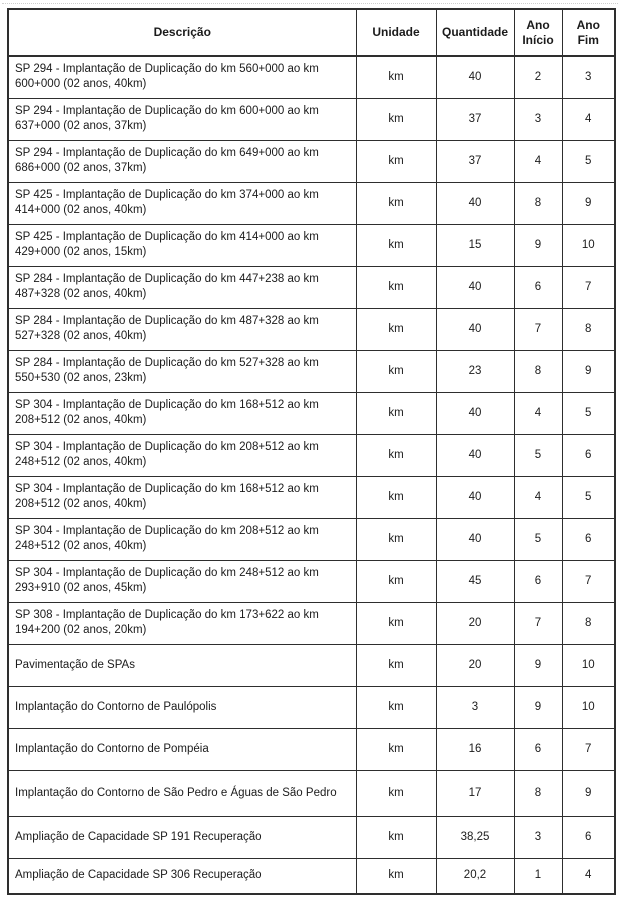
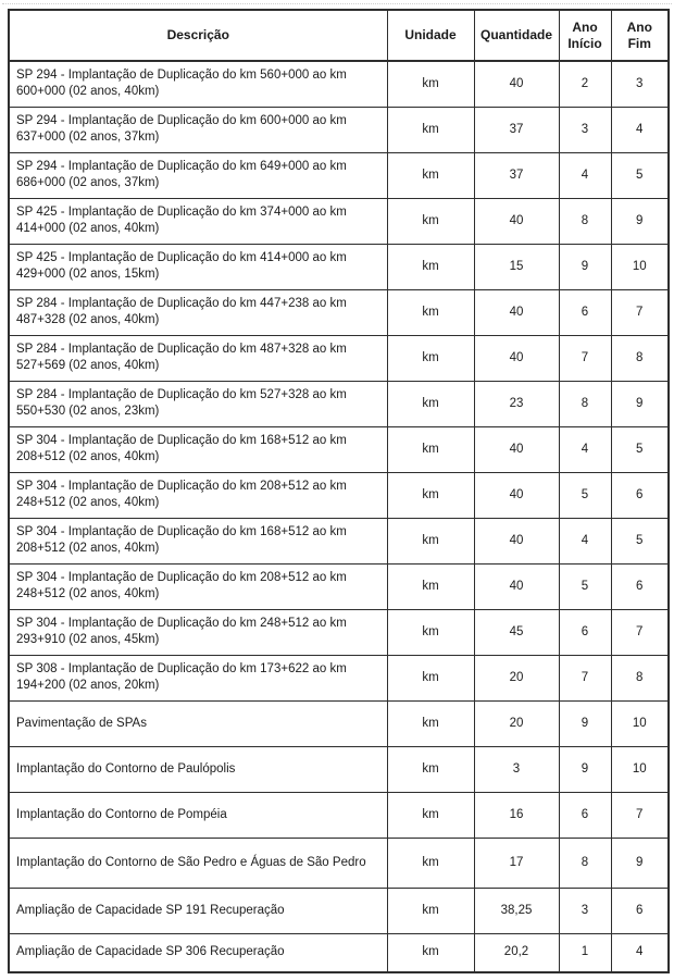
  Descrição	Unidade	Quantidade	Ano Início	Ano Fim
  SP 294 - Implantação de Duplicação do km 560+000 ao km 600+000 (02 anos, 40km)	km	40	2	3
  SP 294 - Implantação de Duplicação do km 600+000 ao km 637+000 (02 anos, 37km)	km	37	3	4
  SP 294 - Implantação de Duplicação do km 649+000 ao km 686+000 (02 anos, 37km)	km	37	4	5
  SP 425 - Implantação de Duplicação do km 374+000 ao km 414+000 (02 anos, 40km)	km	40	8	9
  SP 425 - Implantação de Duplicação do km 414+000 ao km 429+000 (02 anos, 15km)	km	15	9	10
  SP 284 - Implantação de Duplicação do km 447+238 ao km 487+328 (02 anos, 40km)	km	40	6	7
- SP 284 - Implantação de Duplicação do km 487+328 ao km 527+328 (02 anos, 40km)	km	40	7	8
+ SP 284 - Implantação de Duplicação do km 487+328 ao km 527+569 (02 anos, 40km)	km	40	7	8
  SP 284 - Implantação de Duplicação do km 527+328 ao km 550+530 (02 anos, 23km)	km	23	8	9
  SP 304 - Implantação de Duplicação do km 168+512 ao km 208+512 (02 anos, 40km)	km	40	4	5
  SP 304 - Implantação de Duplicação do km 208+512 ao km 248+512 (02 anos, 40km)	km	40	5	6
  SP 304 - Implantação de Duplicação do km 168+512 ao km 208+512 (02 anos, 40km)	km	40	4	5
  SP 304 - Implantação de Duplicação do km 208+512 ao km 248+512 (02 anos, 40km)	km	40	5	6
  SP 304 - Implantação de Duplicação do km 248+512 ao km 293+910 (02 anos, 45km)	km	45	6	7
  SP 308 - Implantação de Duplicação do km 173+622 ao km 194+200 (02 anos, 20km)	km	20	7	8
  Pavimentação de SPAs	km	20	9	10
  Implantação do Contorno de Paulópolis	km	3	9	10
  Implantação do Contorno de Pompéia	km	16	6	7
  Implantação do Contorno de São Pedro e Águas de São Pedro	km	17	8	9
  Ampliação de Capacidade SP 191 Recuperação	km	38,25	3	6
  Ampliação de Capacidade SP 306 Recuperação	km	20,2	1	4
